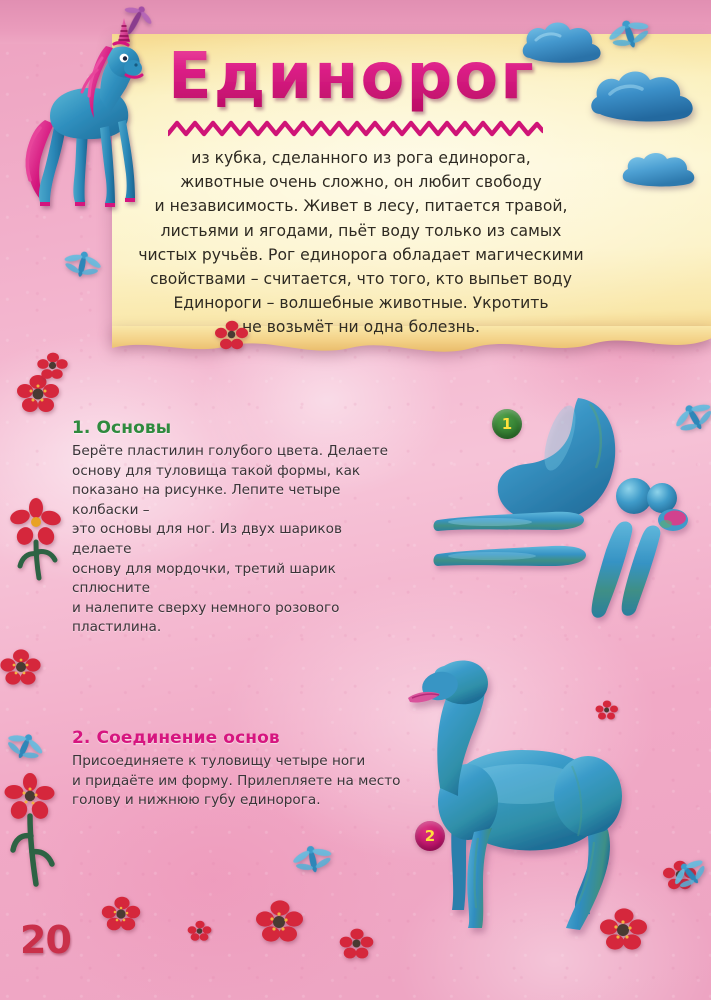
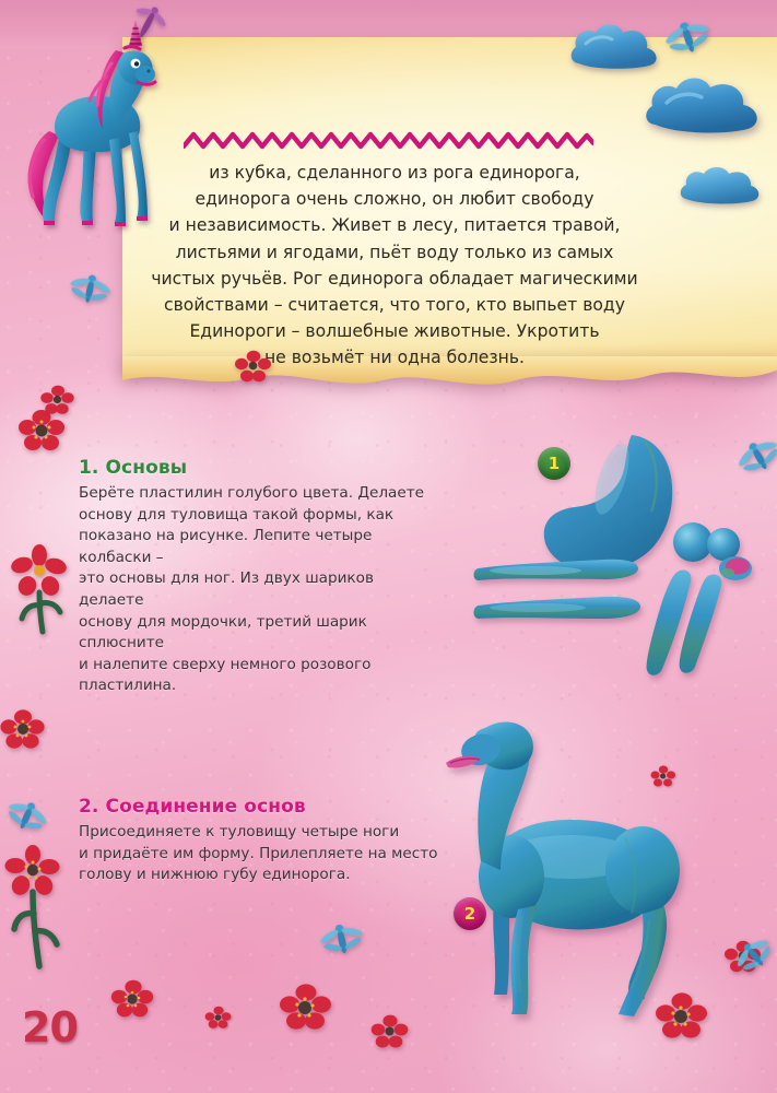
- Единорог
  из кубка, сделанного из рога единорога,
- животные очень сложно, он любит свободу
+ единорога очень сложно, он любит свободу
  и независимость. Живет в лесу, питается травой,
  листьями и ягодами, пьёт воду только из самых
  чистых ручьёв. Рог единорога обладает магическими
  свойствами – считается, что того, кто выпьет воду
  Единороги – волшебные животные. Укротить
  не возьмёт ни одна болезнь.
  1. Основы
  Берёте пластилин голубого цвета. Делаете
  основу для туловища такой формы, как
  показано на рисунке. Лепите четыре колбаски –
  это основы для ног. Из двух шариков делаете
  основу для мордочки, третий шарик сплюсните
  и налепите сверху немного розового
  пластилина.
  1
  2. Соединение основ
  Присоединяете к туловищу четыре ноги
  и придаёте им форму. Прилепляете на место
  голову и нижнюю губу единорога.
  2
  20
